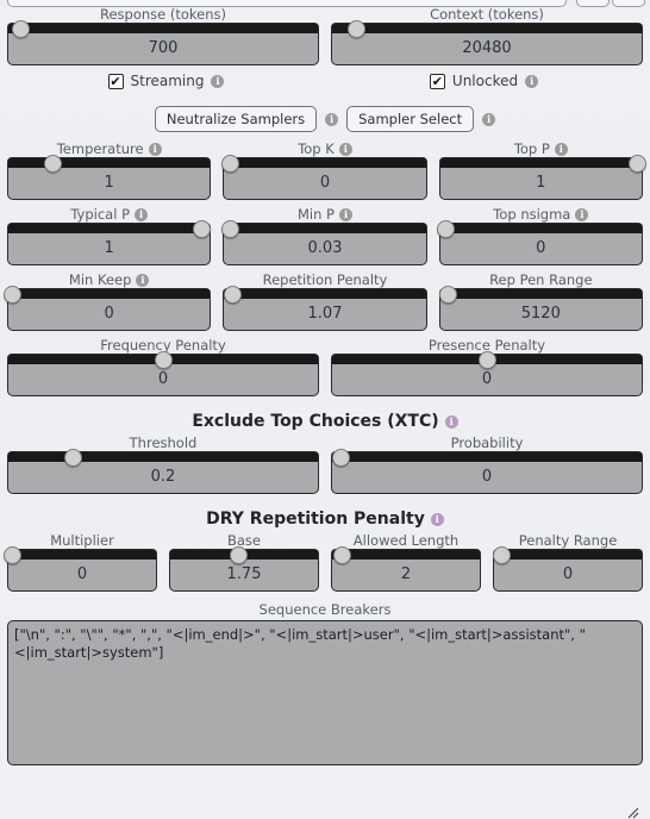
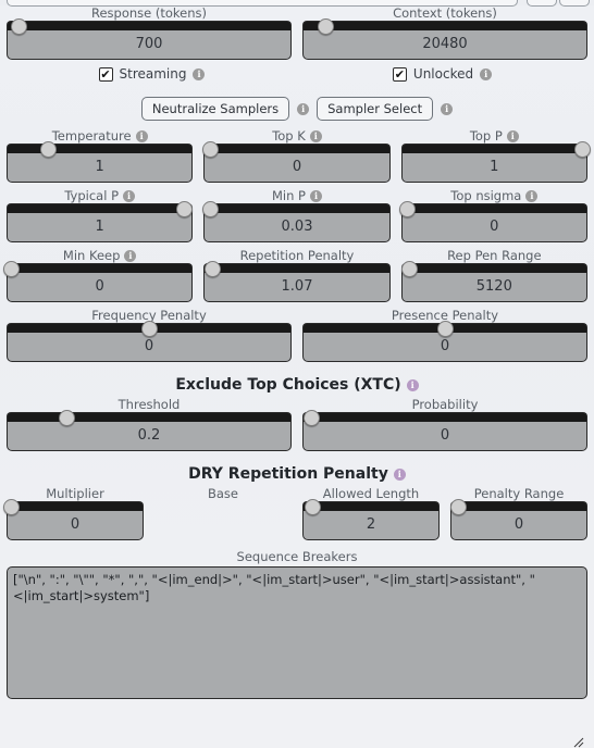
  Response (tokens)
  700
  Context (tokens)
  20480
  ✔
  Streaming
  i
  ✔
  Unlocked
  i
  Neutralize Samplers
  i
  Sampler Select
  i
  Temperature
  i
  1
  Top K
  i
  0
  Top P
  i
  1
  Typical P
  i
  1
  Min P
  i
  0.03
  Top nsigma
  i
  0
  Min Keep
  i
  0
  Repetition Penalty
  1.07
  Rep Pen Range
  5120
  Frequency Penalty
  0
  Presence Penalty
  0
  Exclude Top Choices (XTC)
  i
  Threshold
  0.2
  Probability
  0
  DRY Repetition Penalty
  i
  Multiplier
  0
  Base
- 1.75
  Allowed Length
  2
  Penalty Range
  0
  Sequence Breakers
  ["\n", ":", "\"", "*", ",", "<|im_end|>", "<|im_start|>user", "<|im_start|>assistant", "<|im_start|>system"]
